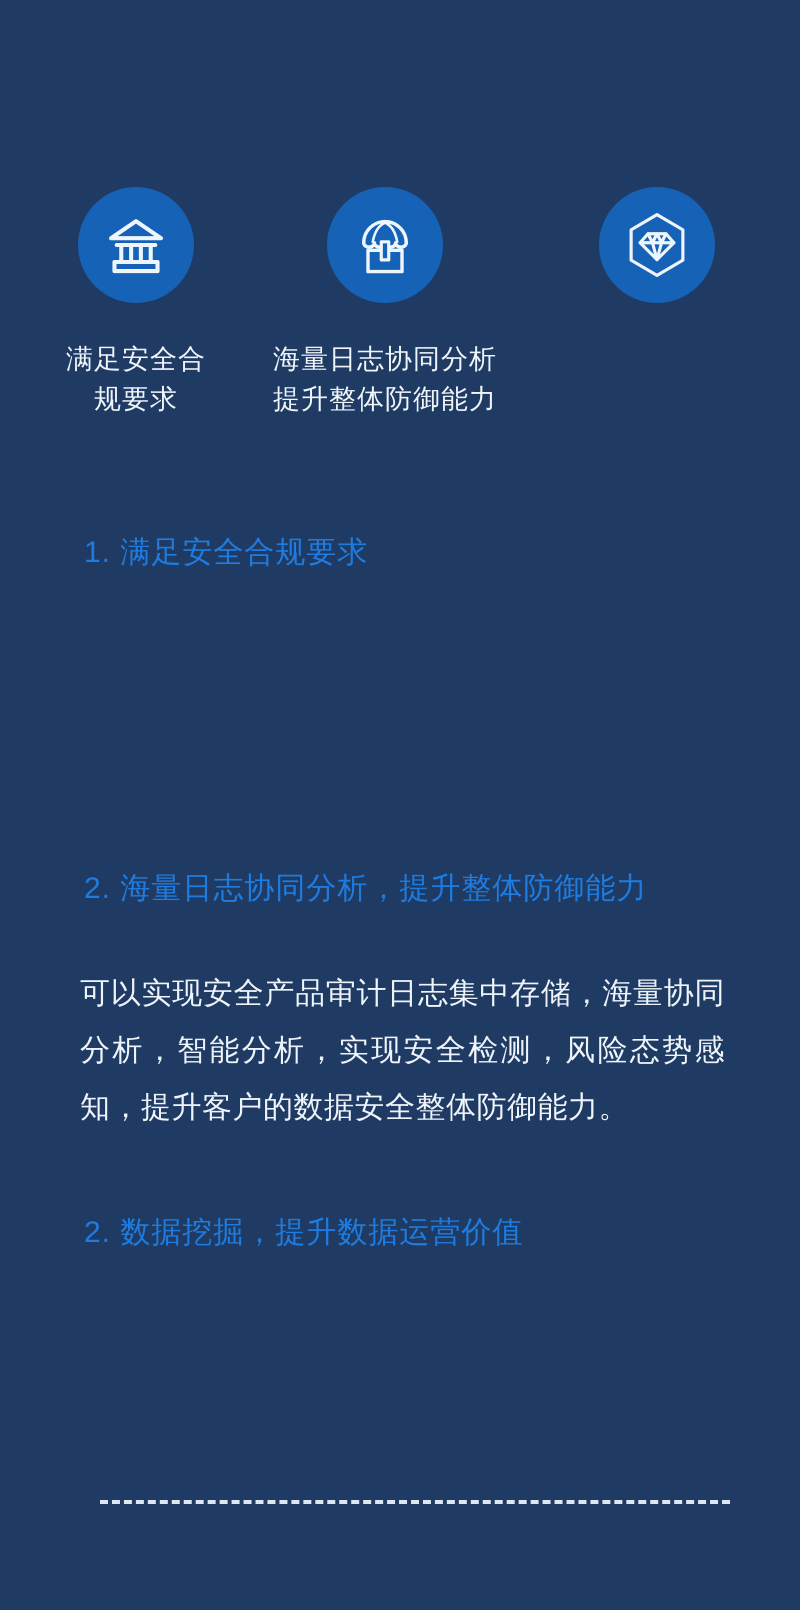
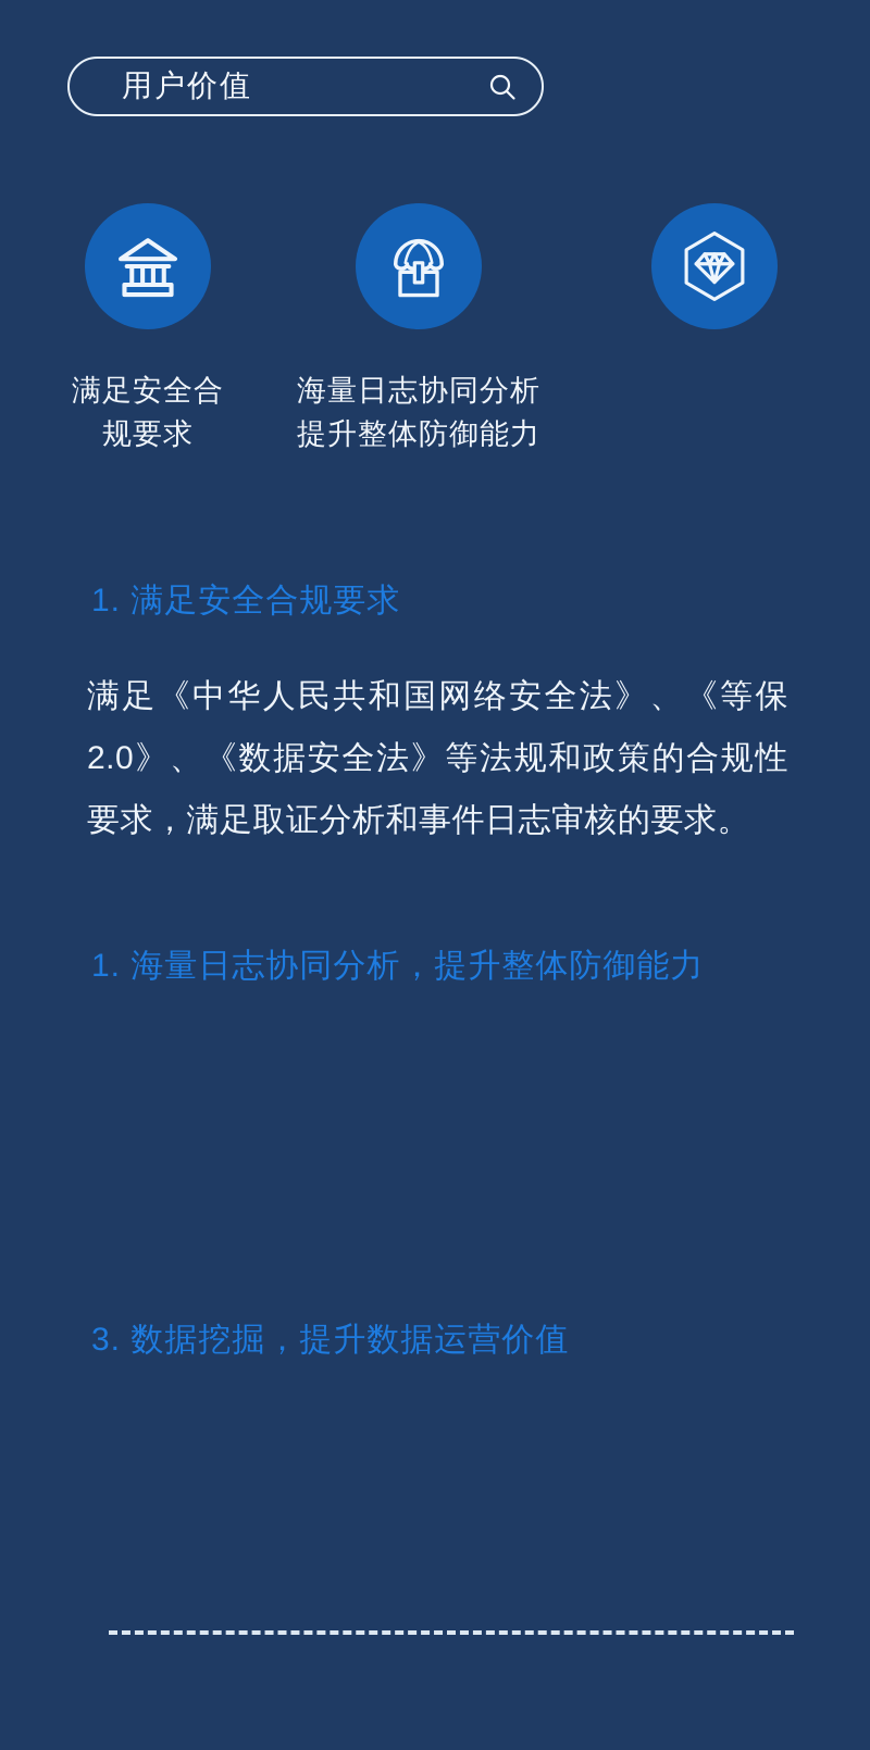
+ 用户价值
  满足安全合
  规要求
  海量日志协同分析
  提升整体防御能力
  1. 满足安全合规要求
+ 满足《中华人民共和国网络安全法》、《等保2.0》、《数据安全法》等法规和政策的合规性要求，满足取证分析和事件日志审核的要求。
- 2. 海量日志协同分析，提升整体防御能力
+ 1. 海量日志协同分析，提升整体防御能力
- 可以实现安全产品审计日志集中存储，海量协同分析，智能分析，实现安全检测，风险态势感知，提升客户的数据安全整体防御能力。
- 2. 数据挖掘，提升数据运营价值
+ 3. 数据挖掘，提升数据运营价值
